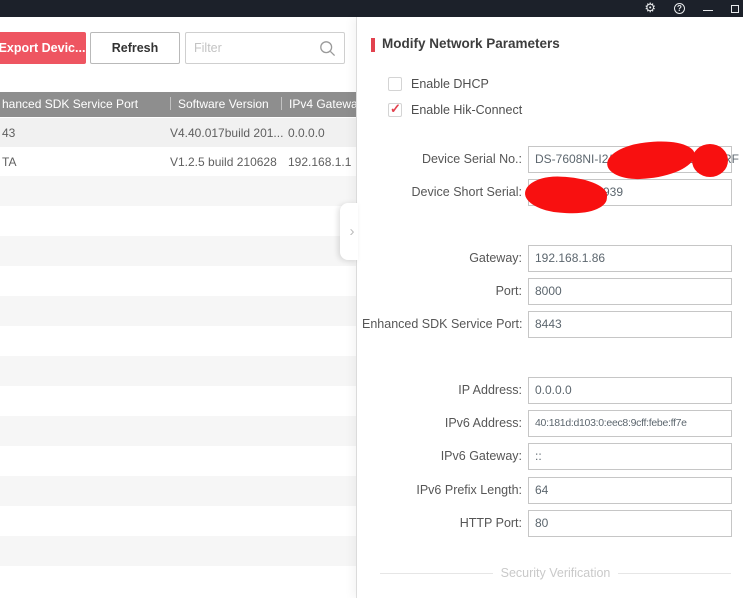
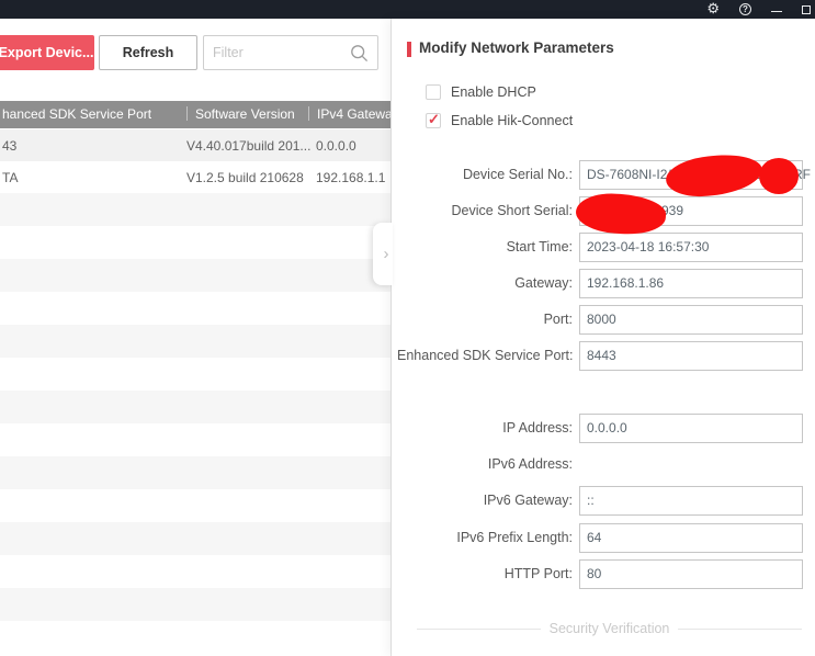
  ⚙
  ?
  Export Devic...
  Refresh
  Filter
  hanced SDK Service Port
  Software Version
  IPv4 Gatewa
  43
  V4.40.017build 201...
  0.0.0.0
  TA
  V1.2.5 build 210628
  192.168.1.1
  ›
  Modify Network Parameters
  Enable DHCP
  ✓
  Enable Hik-Connect
  Device Serial No.:
  DS-7608NI-I2
  Device Short Serial:
+ Start Time:
+ 2023-04-18 16:57:30
  Gateway:
  192.168.1.86
  Port:
  8000
  Enhanced SDK Service Port:
  8443
  IP Address:
  0.0.0.0
  IPv6 Address:
- 40:181d:d103:0:eec8:9cff:febe:ff7e
  IPv6 Gateway:
  ::
  IPv6 Prefix Length:
  64
  HTTP Port:
  80
  Security Verification
